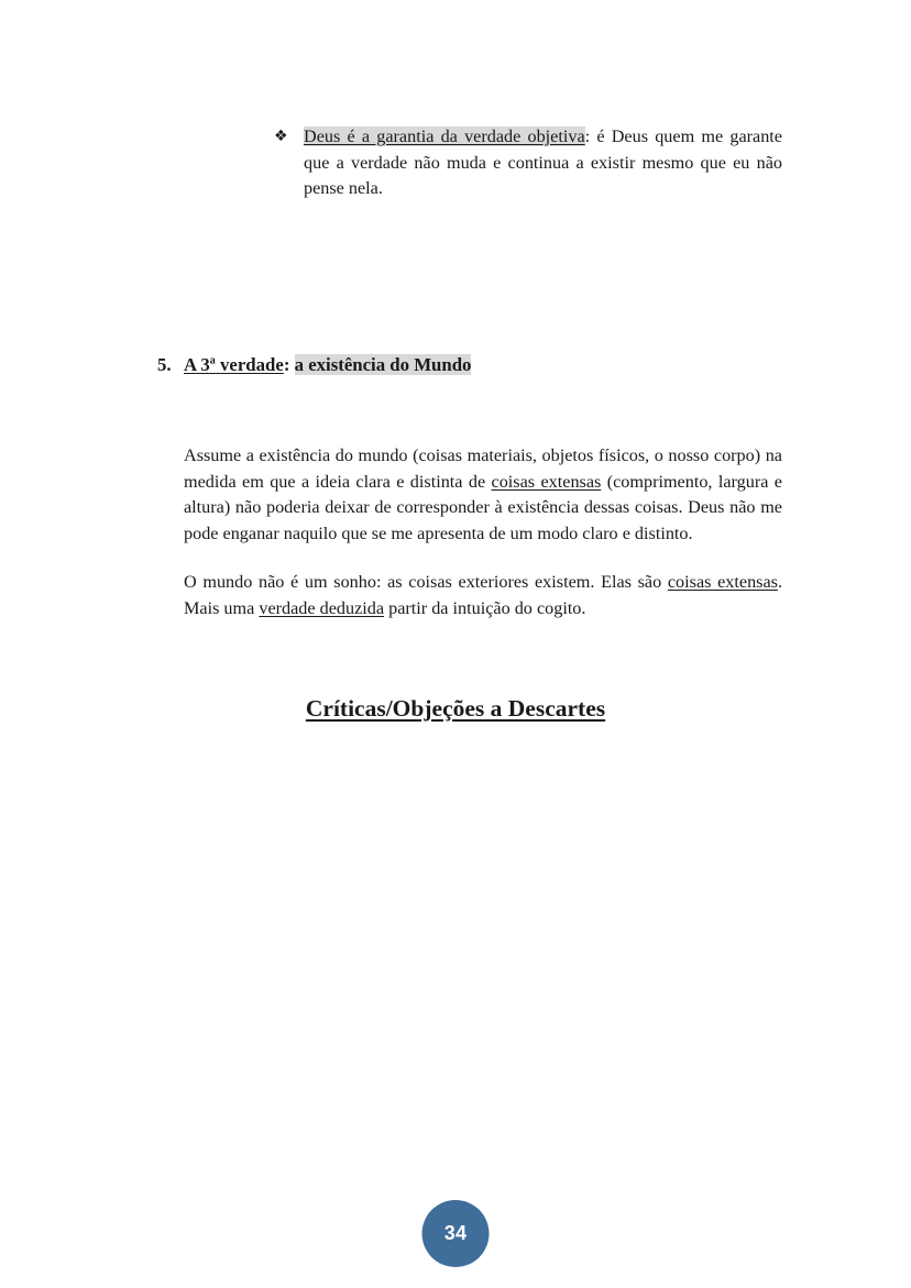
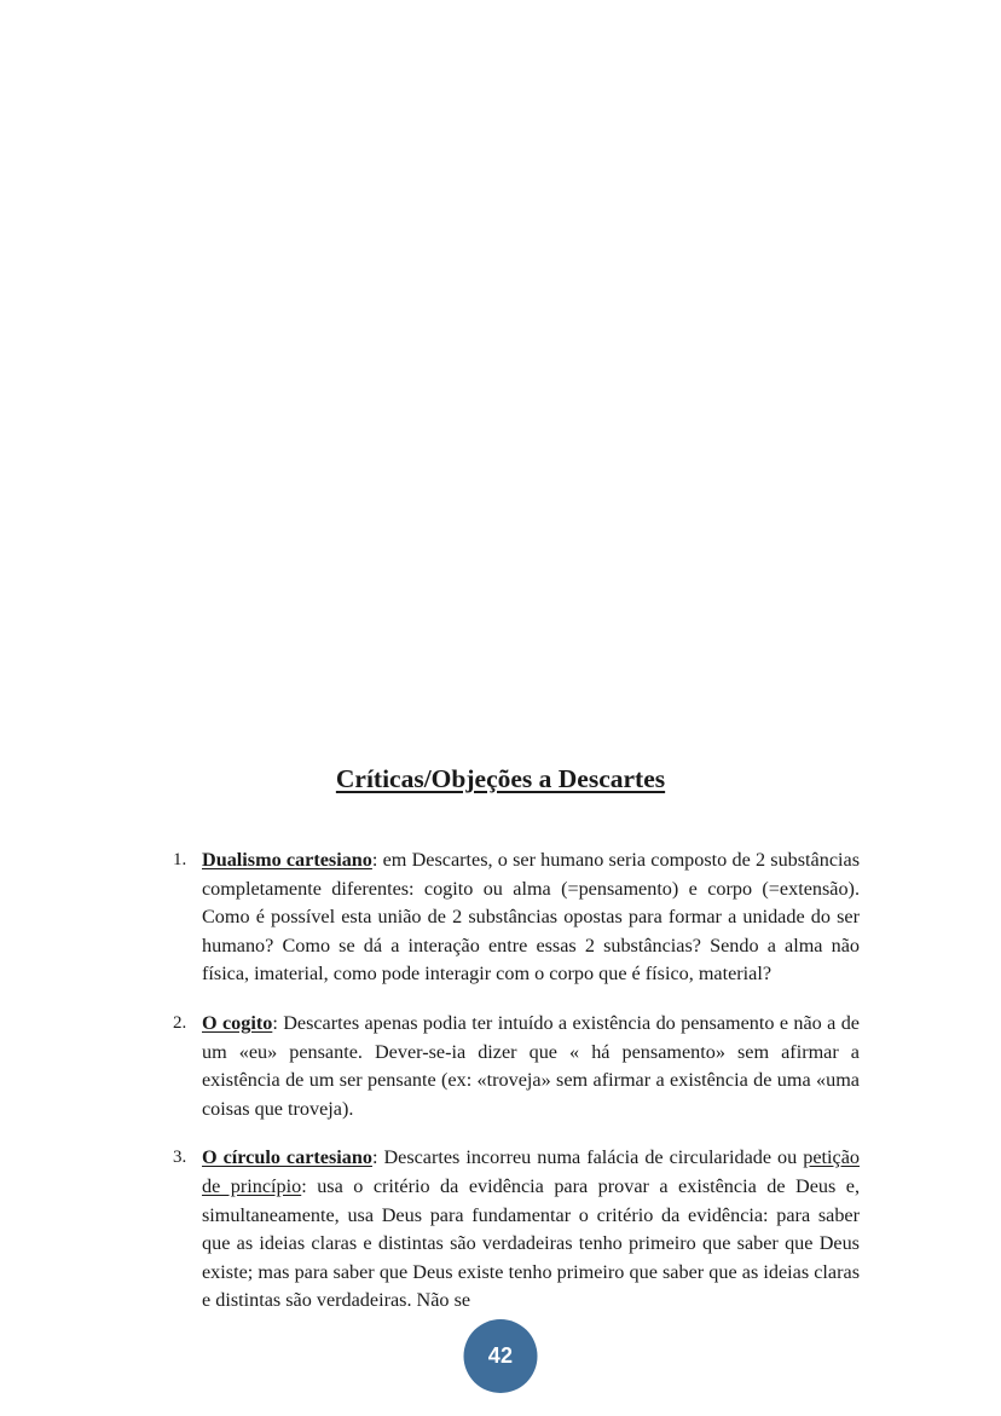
- ❖
- Deus é a garantia da verdade objetiva: é Deus quem me garante que a verdade não muda e continua a existir mesmo que eu não pense nela.
- 5.
- A 3ª verdade: a existência do Mundo
- Assume a existência do mundo (coisas materiais, objetos físicos, o nosso corpo) na medida em que a ideia clara e distinta de coisas extensas (comprimento, largura e altura) não poderia deixar de corresponder à existência dessas coisas. Deus não me pode enganar naquilo que se me apresenta de um modo claro e distinto.
- O mundo não é um sonho: as coisas exteriores existem. Elas são coisas extensas. Mais uma verdade deduzida partir da intuição do cogito.
  Críticas/Objeções a Descartes
+ 1.
+ Dualismo cartesiano: em Descartes, o ser humano seria composto de 2 substâncias completamente diferentes: cogito ou alma (=pensamento) e corpo (=extensão). Como é possível esta união de 2 substâncias opostas para formar a unidade do ser humano? Como se dá a interação entre essas 2 substâncias? Sendo a alma não física, imaterial, como pode interagir com o corpo que é físico, material?
+ 2.
+ O cogito: Descartes apenas podia ter intuído a existência do pensamento e não a de um «eu» pensante. Dever-se-ia dizer que « há pensamento» sem afirmar a existência de um ser pensante (ex: «troveja» sem afirmar a existência de uma «uma coisas que troveja).
+ 3.
+ O círculo cartesiano: Descartes incorreu numa falácia de circularidade ou petição de princípio: usa o critério da evidência para provar a existência de Deus e, simultaneamente, usa Deus para fundamentar o critério da evidência: para saber que as ideias claras e distintas são verdadeiras tenho primeiro que saber que Deus existe; mas para saber que Deus existe tenho primeiro que saber que as ideias claras e distintas são verdadeiras. Não se
- 34
+ 42
